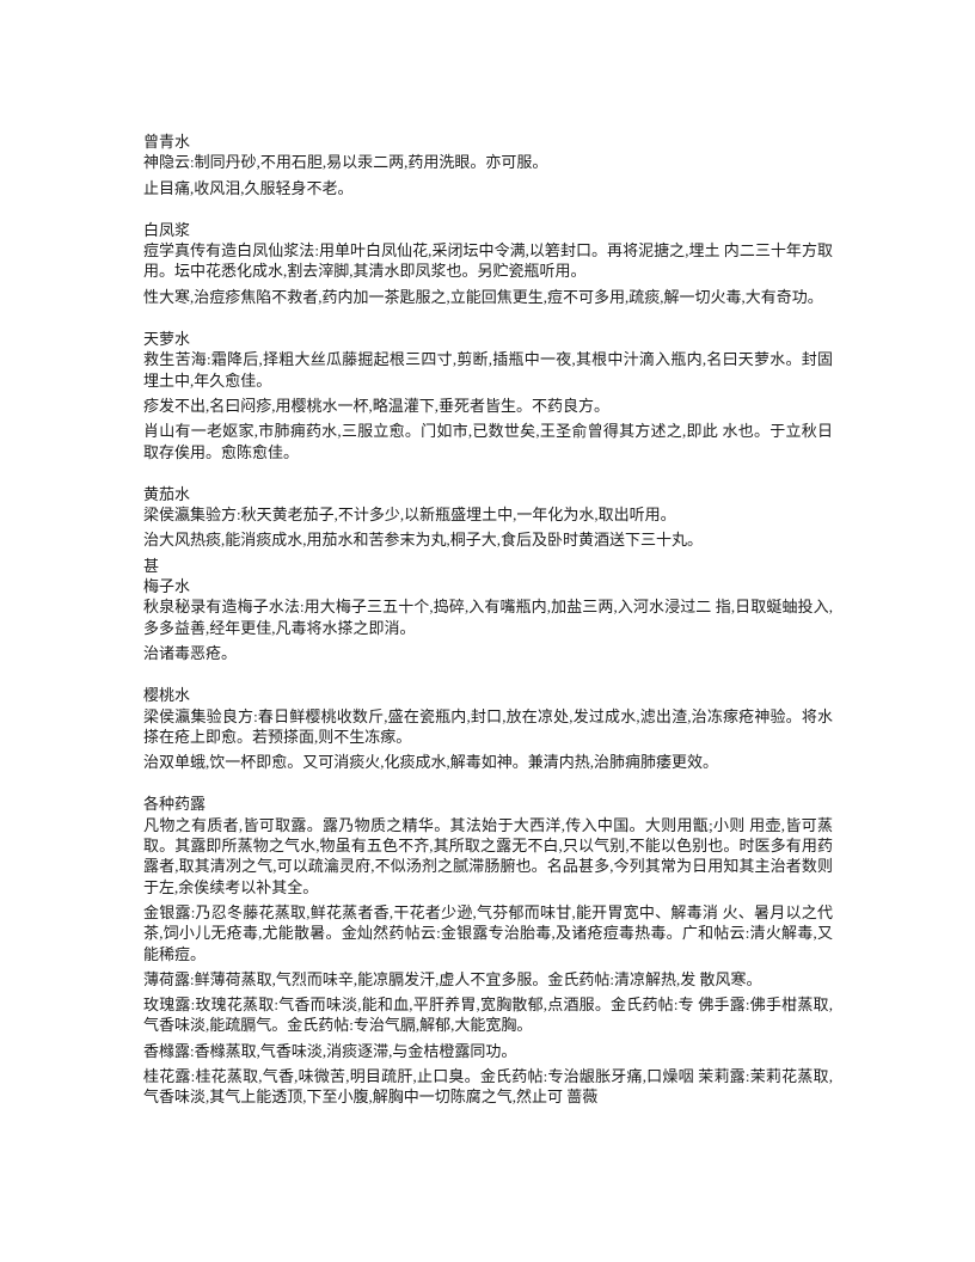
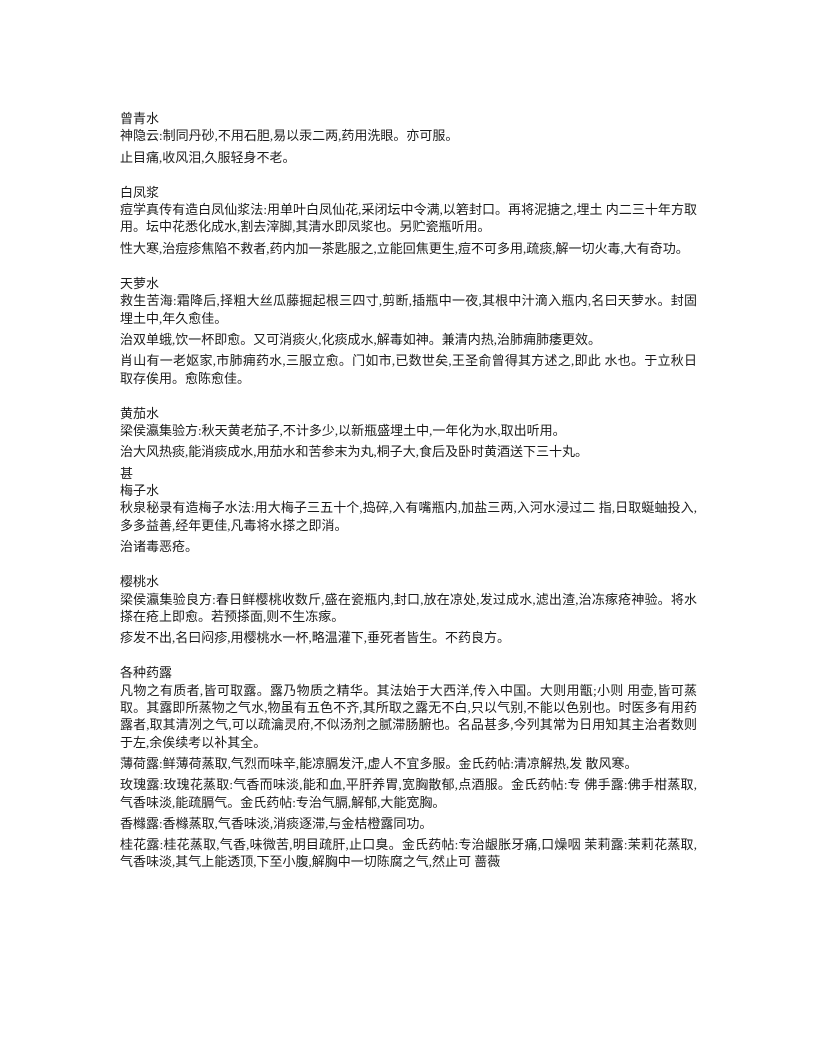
  曾青水
  神隐云:制同丹砂,不用石胆,易以汞二两,药用洗眼。亦可服。
  止目痛,收风泪,久服轻身不老。
  白凤浆
  痘学真传有造白凤仙浆法:用单叶白凤仙花,采闭坛中令满,以箬封口。再将泥搪之,埋土 内二三十年方取用。坛中花悉化成水,割去滓脚,其清水即凤浆也。另贮瓷瓶听用。
  性大寒,治痘疹焦陷不救者,药内加一茶匙服之,立能回焦更生,痘不可多用,疏痰,解一切火毒,大有奇功。
  天萝水
  救生苦海:霜降后,择粗大丝瓜藤掘起根三四寸,剪断,插瓶中一夜,其根中汁滴入瓶内,名曰天萝水。封固埋土中,年久愈佳。
- 疹发不出,名曰闷疹,用樱桃水一杯,略温灌下,垂死者皆生。不药良方。
+ 治双单蛾,饮一杯即愈。又可消痰火,化痰成水,解毒如神。兼清内热,治肺痈肺痿更效。
  肖山有一老妪家,市肺痈药水,三服立愈。门如市,已数世矣,王圣俞曾得其方述之,即此 水也。于立秋日取存俟用。愈陈愈佳。
  黄茄水
  梁侯瀛集验方:秋天黄老茄子,不计多少,以新瓶盛埋土中,一年化为水,取出听用。
  治大风热痰,能消痰成水,用茄水和苦参末为丸,桐子大,食后及卧时黄酒送下三十丸。
  甚
  梅子水
  秋泉秘录有造梅子水法:用大梅子三五十个,捣碎,入有嘴瓶内,加盐三两,入河水浸过二 指,日取蜒蚰投入,多多益善,经年更佳,凡毒将水搽之即消。
  治诸毒恶疮。
  樱桃水
  梁侯瀛集验良方:春日鲜樱桃收数斤,盛在瓷瓶内,封口,放在凉处,发过成水,滤出渣,治冻瘃疮神验。将水搽在疮上即愈。若预搽面,则不生冻瘃。
- 治双单蛾,饮一杯即愈。又可消痰火,化痰成水,解毒如神。兼清内热,治肺痈肺痿更效。
+ 疹发不出,名曰闷疹,用樱桃水一杯,略温灌下,垂死者皆生。不药良方。
  各种药露
  凡物之有质者,皆可取露。露乃物质之精华。其法始于大西洋,传入中国。大则用甑;小则 用壶,皆可蒸取。其露即所蒸物之气水,物虽有五色不齐,其所取之露无不白,只以气别,不能以色别也。时医多有用药露者,取其清冽之气,可以疏瀹灵府,不似汤剂之腻滞肠腑也。名品甚多,今列其常为日用知其主治者数则于左,余俟续考以补其全。
- 金银露:乃忍冬藤花蒸取,鲜花蒸者香,干花者少逊,气芬郁而味甘,能开胃宽中、解毒消 火、暑月以之代茶,饲小儿无疮毒,尤能散暑。金灿然药帖云:金银露专治胎毒,及诸疮痘毒热毒。广和帖云:清火解毒,又能稀痘。
  薄荷露:鲜薄荷蒸取,气烈而味辛,能凉膈发汗,虚人不宜多服。金氏药帖:清凉解热,发 散风寒。
  玫瑰露:玫瑰花蒸取:气香而味淡,能和血,平肝养胃,宽胸散郁,点酒服。金氏药帖:专 佛手露:佛手柑蒸取,气香味淡,能疏膈气。金氏药帖:专治气膈,解郁,大能宽胸。
  香橼露:香橼蒸取,气香味淡,消痰逐滞,与金桔橙露同功。
  桂花露:桂花蒸取,气香,味微苦,明目疏肝,止口臭。金氏药帖:专治龈胀牙痛,口燥咽 茉莉露:茉莉花蒸取,气香味淡,其气上能透顶,下至小腹,解胸中一切陈腐之气,然止可 蔷薇
